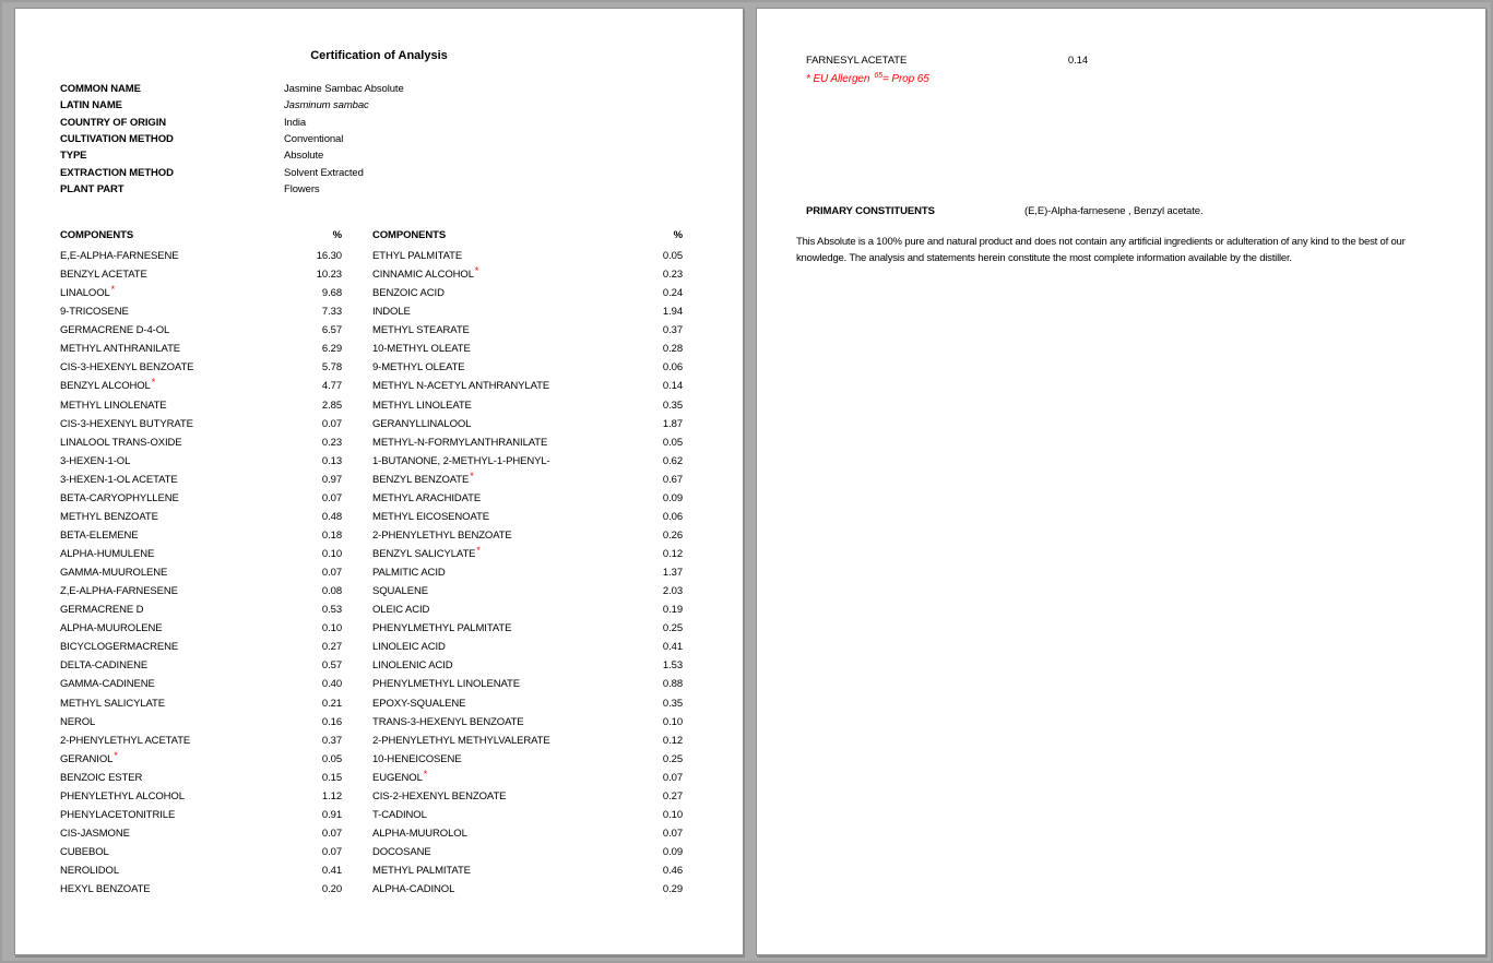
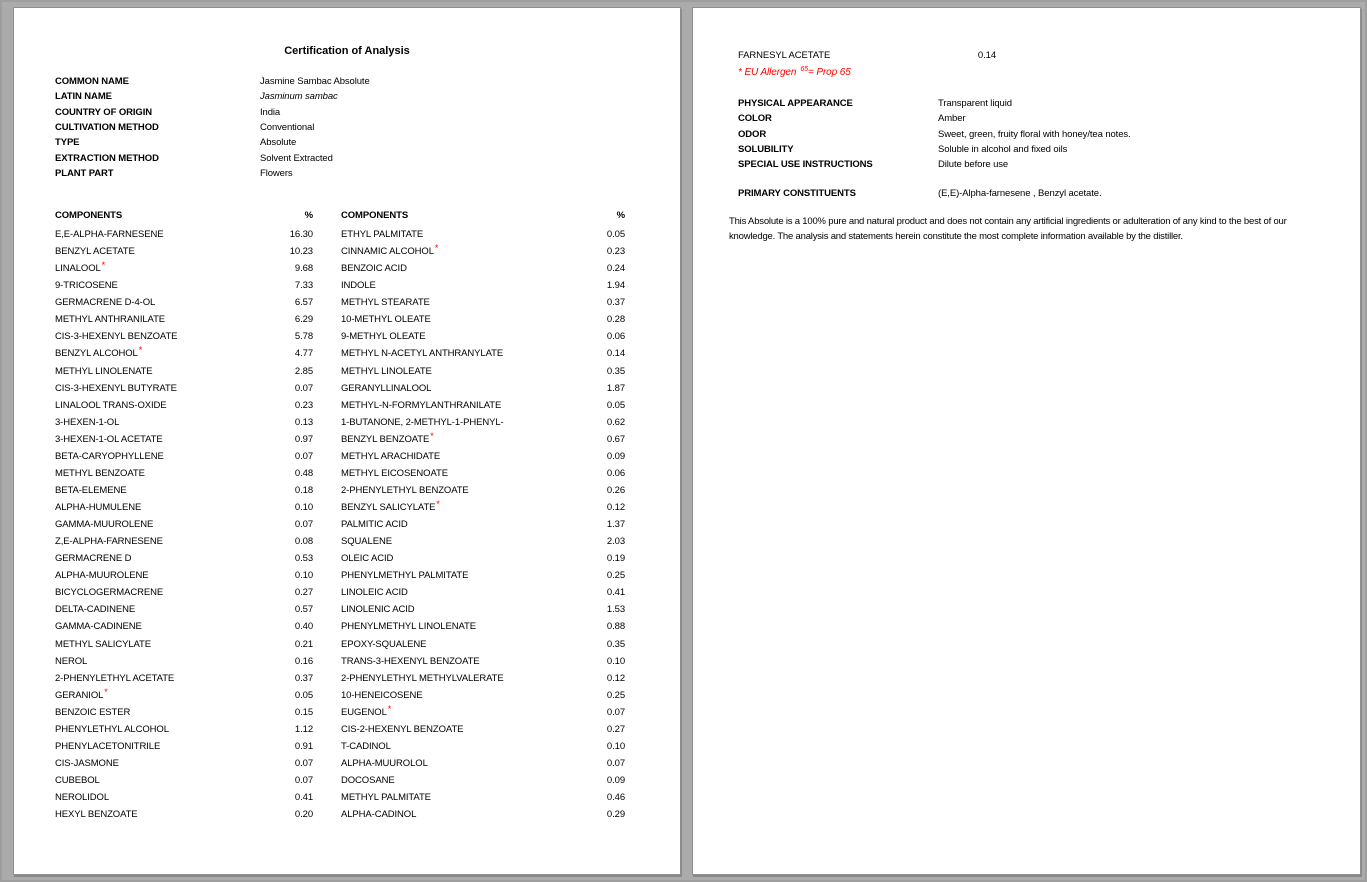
  Certification of Analysis
  COMMON NAME
  Jasmine Sambac Absolute
  LATIN NAME
  Jasminum sambac
  COUNTRY OF ORIGIN
  India
  CULTIVATION METHOD
  Conventional
  TYPE
  Absolute
  EXTRACTION METHOD
  Solvent Extracted
  PLANT PART
  Flowers
  COMPONENTS
  %
  E,E-ALPHA-FARNESENE
  16.30
  BENZYL ACETATE
  10.23
  LINALOOL*
  9.68
  9-TRICOSENE
  7.33
  GERMACRENE D-4-OL
  6.57
  METHYL ANTHRANILATE
  6.29
  CIS-3-HEXENYL BENZOATE
  5.78
  BENZYL ALCOHOL*
  4.77
  METHYL LINOLENATE
  2.85
  CIS-3-HEXENYL BUTYRATE
  0.07
  LINALOOL TRANS-OXIDE
  0.23
  3-HEXEN-1-OL
  0.13
  3-HEXEN-1-OL ACETATE
  0.97
  BETA-CARYOPHYLLENE
  0.07
  METHYL BENZOATE
  0.48
  BETA-ELEMENE
  0.18
  ALPHA-HUMULENE
  0.10
  GAMMA-MUUROLENE
  0.07
  Z,E-ALPHA-FARNESENE
  0.08
  GERMACRENE D
  0.53
  ALPHA-MUUROLENE
  0.10
  BICYCLOGERMACRENE
  0.27
  DELTA-CADINENE
  0.57
  GAMMA-CADINENE
  0.40
  METHYL SALICYLATE
  0.21
  NEROL
  0.16
  2-PHENYLETHYL ACETATE
  0.37
  GERANIOL*
  0.05
  BENZOIC ESTER
  0.15
  PHENYLETHYL ALCOHOL
  1.12
  PHENYLACETONITRILE
  0.91
  CIS-JASMONE
  0.07
  CUBEBOL
  0.07
  NEROLIDOL
  0.41
  HEXYL BENZOATE
  0.20
  COMPONENTS
  %
  ETHYL PALMITATE
  0.05
  CINNAMIC ALCOHOL*
  0.23
  BENZOIC ACID
  0.24
  INDOLE
  1.94
  METHYL STEARATE
  0.37
  10-METHYL OLEATE
  0.28
  9-METHYL OLEATE
  0.06
  METHYL N-ACETYL ANTHRANYLATE
  0.14
  METHYL LINOLEATE
  0.35
  GERANYLLINALOOL
  1.87
  METHYL-N-FORMYLANTHRANILATE
  0.05
  1-BUTANONE, 2-METHYL-1-PHENYL-
  0.62
  BENZYL BENZOATE*
  0.67
  METHYL ARACHIDATE
  0.09
  METHYL EICOSENOATE
  0.06
  2-PHENYLETHYL BENZOATE
  0.26
  BENZYL SALICYLATE*
  0.12
  PALMITIC ACID
  1.37
  SQUALENE
  2.03
  OLEIC ACID
  0.19
  PHENYLMETHYL PALMITATE
  0.25
  LINOLEIC ACID
  0.41
  LINOLENIC ACID
  1.53
  PHENYLMETHYL LINOLENATE
  0.88
  EPOXY-SQUALENE
  0.35
  TRANS-3-HEXENYL BENZOATE
  0.10
  2-PHENYLETHYL METHYLVALERATE
  0.12
  10-HENEICOSENE
  0.25
  EUGENOL*
  0.07
  CIS-2-HEXENYL BENZOATE
  0.27
  T-CADINOL
  0.10
  ALPHA-MUUROLOL
  0.07
  DOCOSANE
  0.09
  METHYL PALMITATE
  0.46
  ALPHA-CADINOL
  0.29
  FARNESYL ACETATE
  0.14
  * EU Allergen = Prop 65
+ PHYSICAL APPEARANCE
+ Transparent liquid
+ COLOR
+ Amber
+ ODOR
+ Sweet, green, fruity floral with honey/tea notes.
+ SOLUBILITY
+ Soluble in alcohol and fixed oils
+ SPECIAL USE INSTRUCTIONS
+ Dilute before use
  PRIMARY CONSTITUENTS
  (E,E)-Alpha-farnesene , Benzyl acetate.
  This Absolute is a 100% pure and natural product and does not contain any artificial ingredients or adulteration of any kind to the best of our knowledge. The analysis and statements herein constitute the most complete information available by the distiller.
